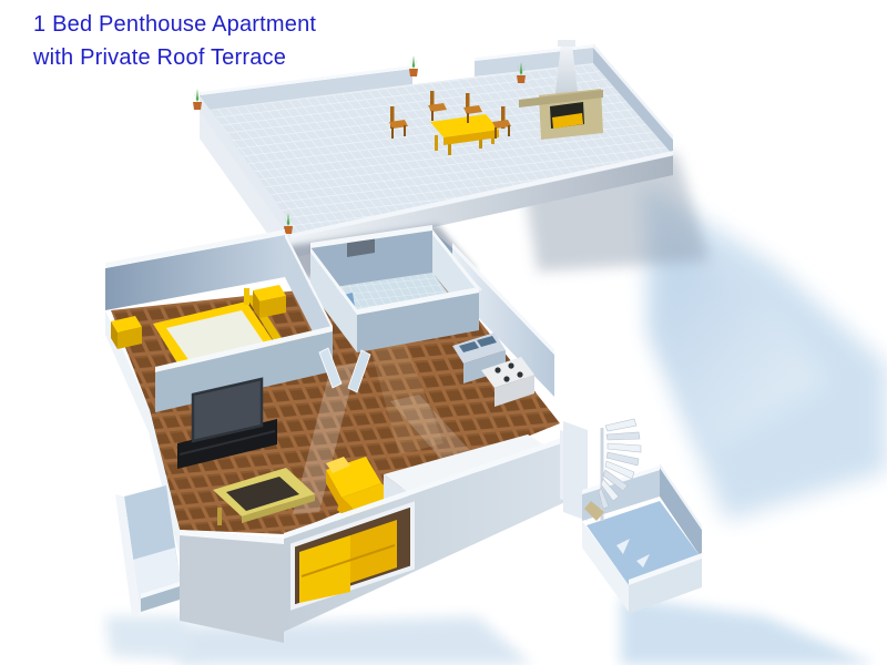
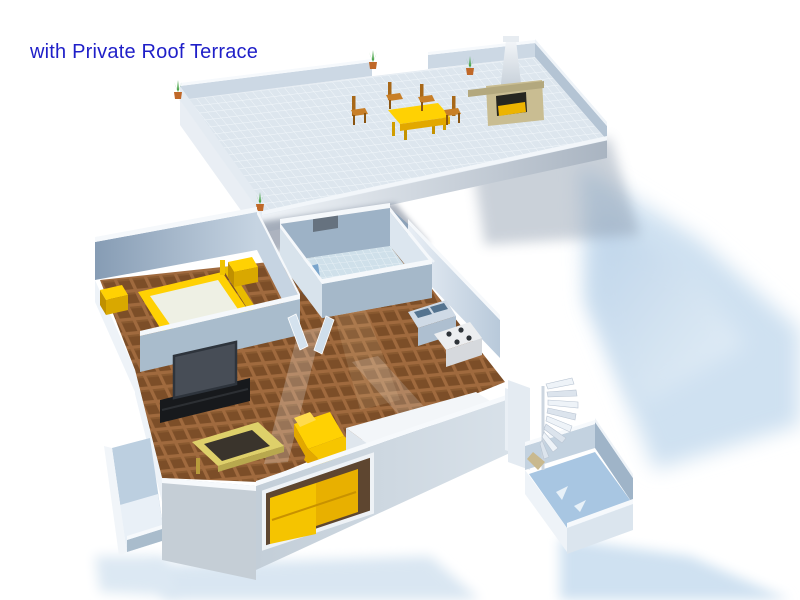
- 1 Bed Penthouse Apartment
  with Private Roof Terrace
